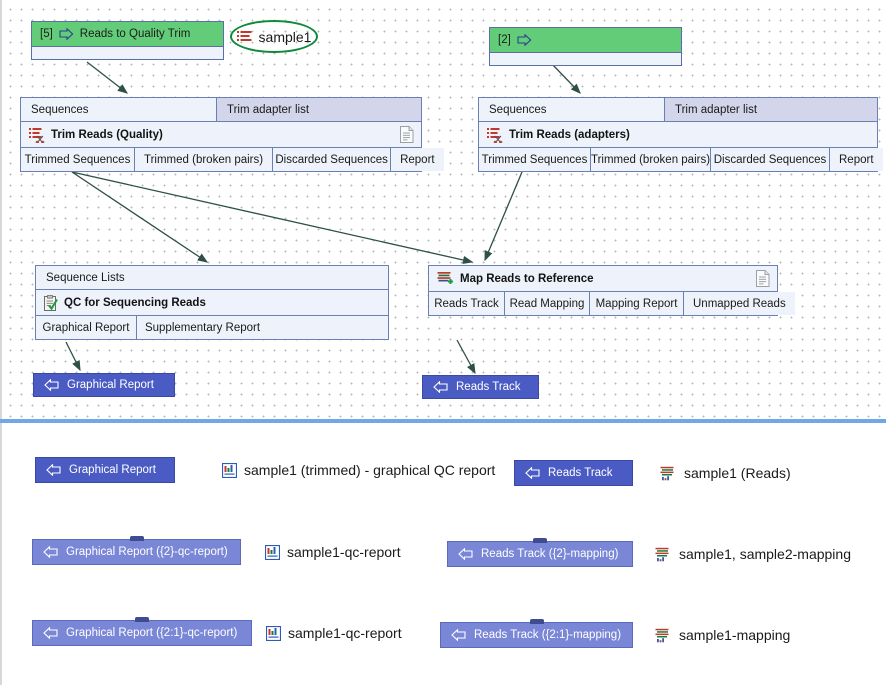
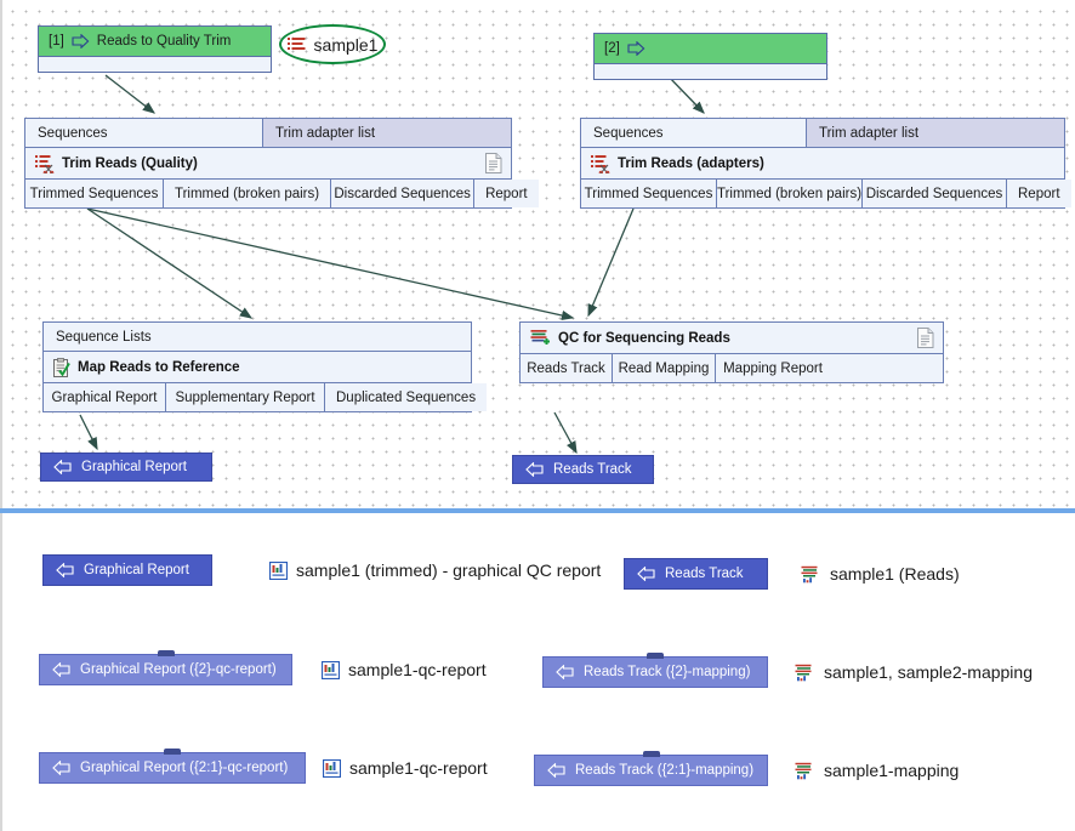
- [5]
+ [1]
  Reads to Quality Trim
  sample1
  [2]
  Sequences
  Trim adapter list
  Trim Reads (Quality)
  Trimmed Sequences
  Trimmed (broken pairs)
  Discarded Sequences
  Report
  Sequences
  Trim adapter list
  Trim Reads (adapters)
  Trimmed Sequences
  Trimmed (broken pairs)
  Discarded Sequences
  Report
  Sequence Lists
- QC for Sequencing Reads
+ Map Reads to Reference
  Graphical Report
  Supplementary Report
+ Duplicated Sequences
- Map Reads to Reference
+ QC for Sequencing Reads
  Reads Track
  Read Mapping
  Mapping Report
- Unmapped Reads
  Graphical Report
  Reads Track
  Graphical Report
  sample1 (trimmed) - graphical QC report
  Reads Track
  sample1 (Reads)
  Graphical Report ({2}-qc-report)
  sample1-qc-report
  Reads Track ({2}-mapping)
  sample1, sample2-mapping
  Graphical Report ({2:1}-qc-report)
  sample1-qc-report
  Reads Track ({2:1}-mapping)
  sample1-mapping
